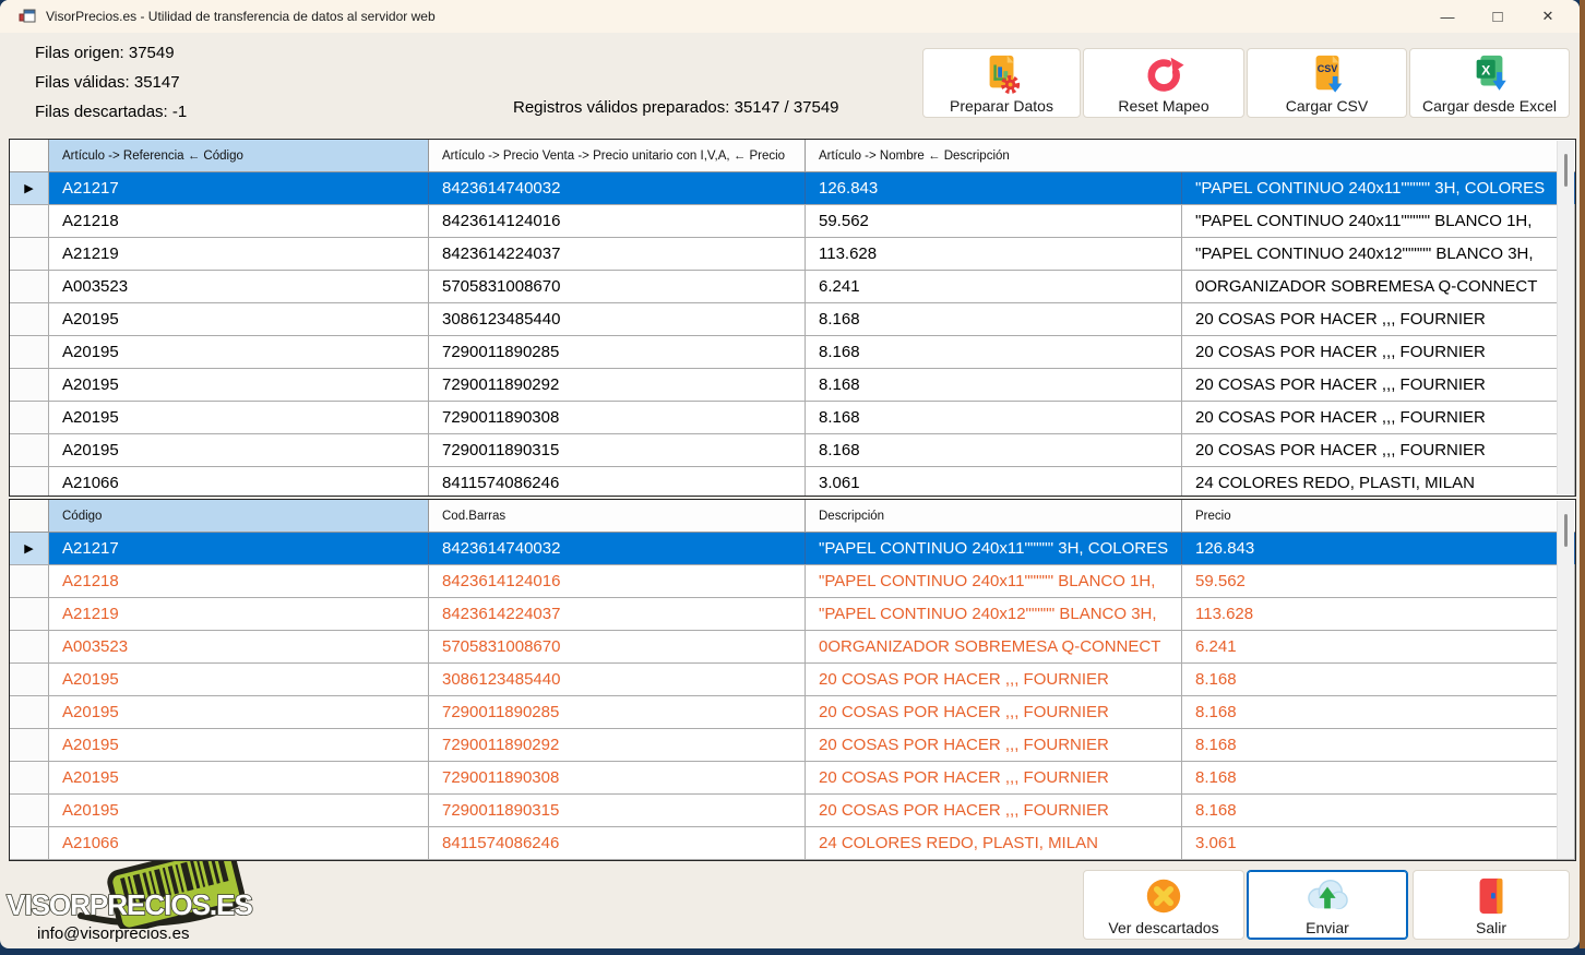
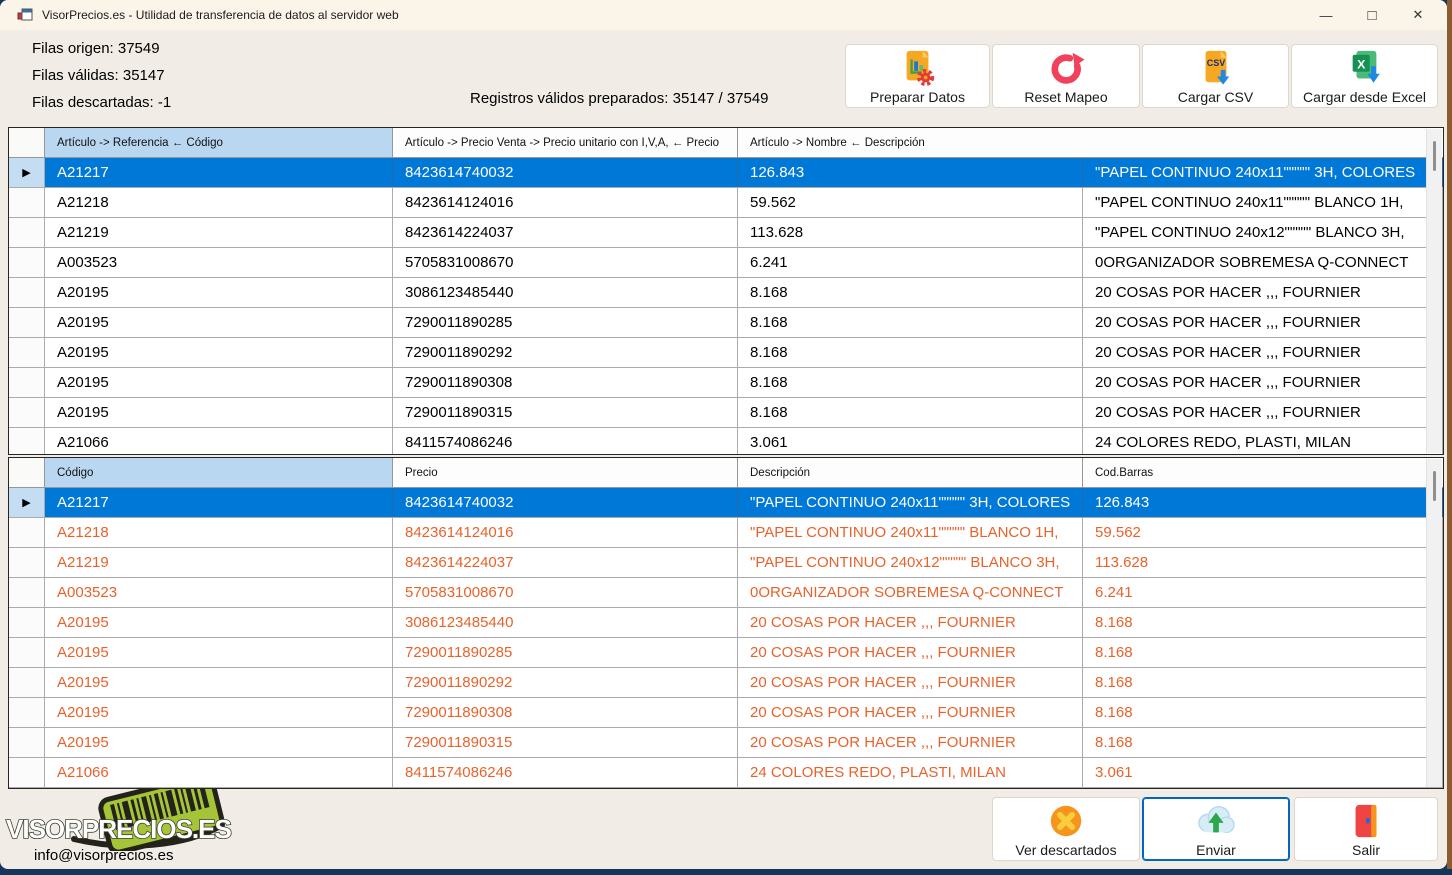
  VisorPrecios.es - Utilidad de transferencia de datos al servidor web
  —
  □
  ✕
  Filas origen: 37549
  Filas válidas: 35147
  Filas descartadas: -1
  Registros válidos preparados: 35147 / 37549
  Preparar Datos
  Reset Mapeo
  CSV
  Cargar CSV
  X
  Cargar desde Excel
  Artículo -> Referencia ← Código
  Artículo -> Precio Venta -> Precio unitario con I,V,A, ← Precio
  Artículo -> Nombre ← Descripción
  ▶
  A21217
  8423614740032
  126.843
  "PAPEL CONTINUO 240x11""""" 3H, COLORES
  A21218
  8423614124016
  59.562
  "PAPEL CONTINUO 240x11""""" BLANCO 1H,
  A21219
  8423614224037
  113.628
  "PAPEL CONTINUO 240x12""""" BLANCO 3H,
  A003523
  5705831008670
  6.241
  0ORGANIZADOR SOBREMESA Q-CONNECT
  A20195
  3086123485440
  8.168
  20 COSAS POR HACER ,,, FOURNIER
  A20195
  7290011890285
  8.168
  20 COSAS POR HACER ,,, FOURNIER
  A20195
  7290011890292
  8.168
  20 COSAS POR HACER ,,, FOURNIER
  A20195
  7290011890308
  8.168
  20 COSAS POR HACER ,,, FOURNIER
  A20195
  7290011890315
  8.168
  20 COSAS POR HACER ,,, FOURNIER
  A21066
  8411574086246
  3.061
  24 COLORES REDO, PLASTI, MILAN
  Código
- Cod.Barras
+ Precio
  Descripción
- Precio
+ Cod.Barras
  ▶
  A21217
  8423614740032
  "PAPEL CONTINUO 240x11""""" 3H, COLORES
  126.843
  A21218
  8423614124016
  "PAPEL CONTINUO 240x11""""" BLANCO 1H,
  59.562
  A21219
  8423614224037
  "PAPEL CONTINUO 240x12""""" BLANCO 3H,
  113.628
  A003523
  5705831008670
  0ORGANIZADOR SOBREMESA Q-CONNECT
  6.241
  A20195
  3086123485440
  20 COSAS POR HACER ,,, FOURNIER
  8.168
  A20195
  7290011890285
  20 COSAS POR HACER ,,, FOURNIER
  8.168
  A20195
  7290011890292
  20 COSAS POR HACER ,,, FOURNIER
  8.168
  A20195
  7290011890308
  20 COSAS POR HACER ,,, FOURNIER
  8.168
  A20195
  7290011890315
  20 COSAS POR HACER ,,, FOURNIER
  8.168
  A21066
  8411574086246
  24 COLORES REDO, PLASTI, MILAN
  3.061
  VISORPRECIOS.ES
  info@visorprecios.es
  Ver descartados
  Enviar
  Salir
